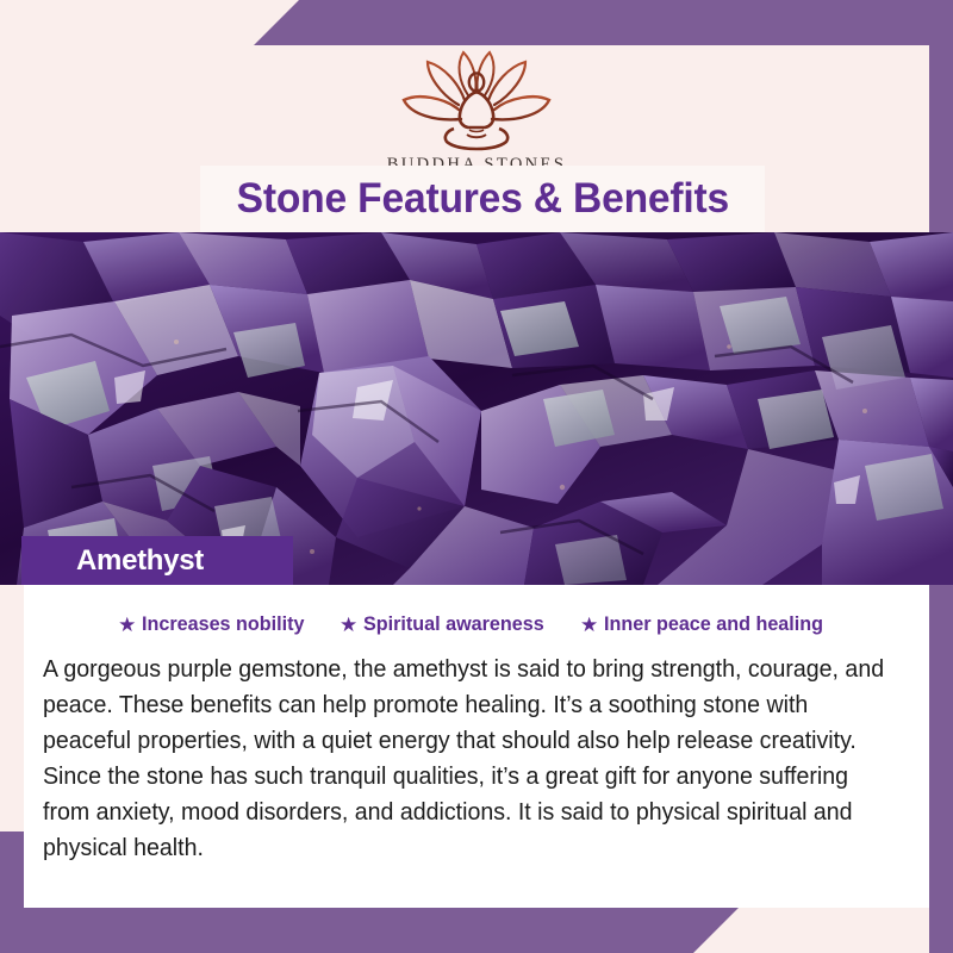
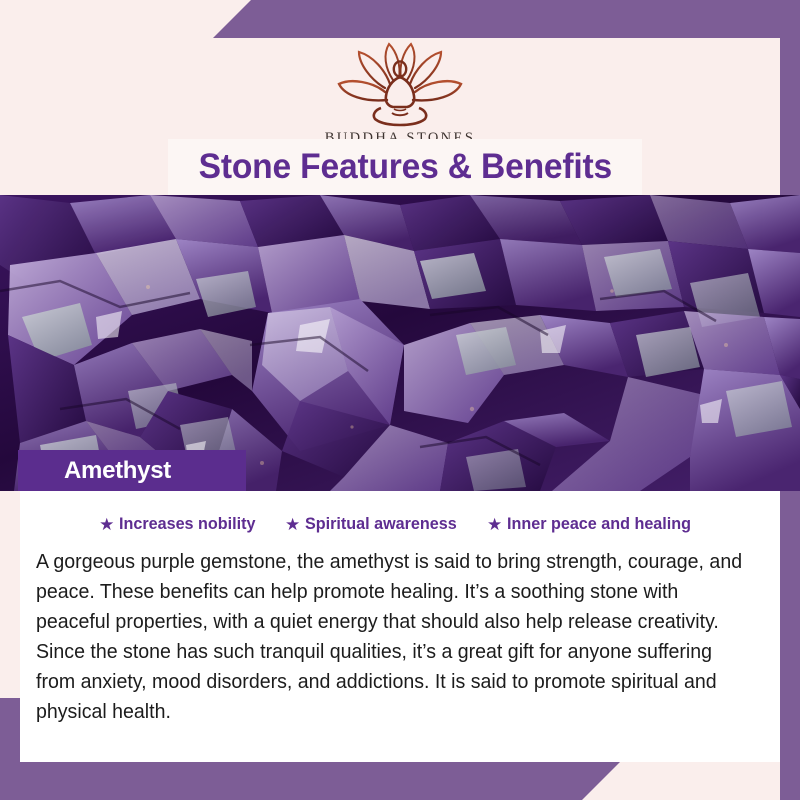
  BUDDHA STONES
  Stone Features & Benefits
  Amethyst
  ★
  Increases nobility
  ★
  Spiritual awareness
  ★
  Inner peace and healing
- A gorgeous purple gemstone, the amethyst is said to bring strength, courage, and peace. These benefits can help promote healing. It’s a soothing stone with peaceful properties, with a quiet energy that should also help release creativity. Since the stone has such tranquil qualities, it’s a great gift for anyone suffering from anxiety, mood disorders, and addictions. It is said to physical spiritual and physical health.
+ A gorgeous purple gemstone, the amethyst is said to bring strength, courage, and peace. These benefits can help promote healing. It’s a soothing stone with peaceful properties, with a quiet energy that should also help release creativity. Since the stone has such tranquil qualities, it’s a great gift for anyone suffering from anxiety, mood disorders, and addictions. It is said to promote spiritual and physical health.
